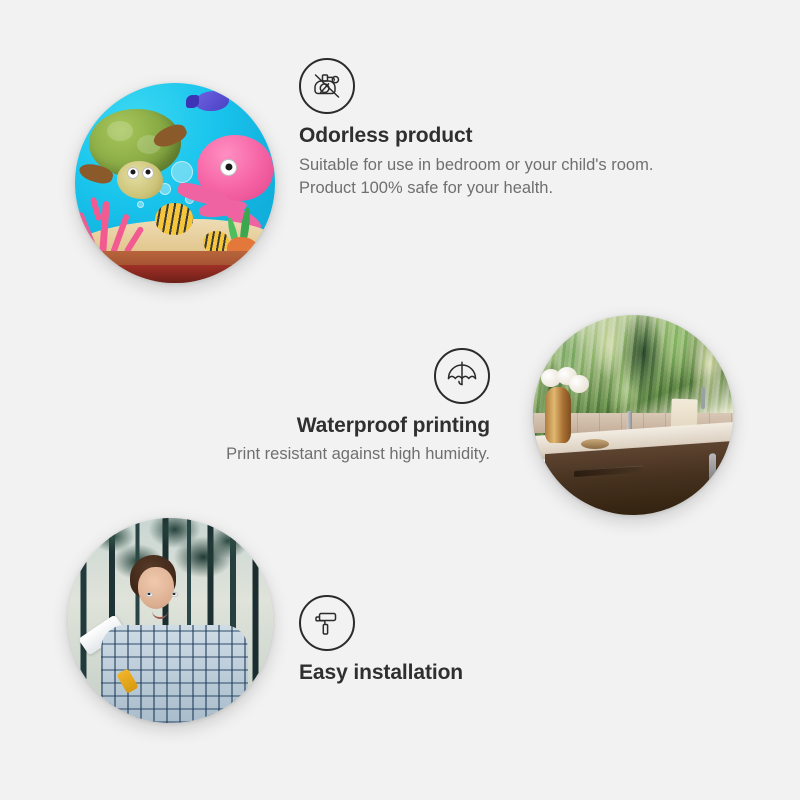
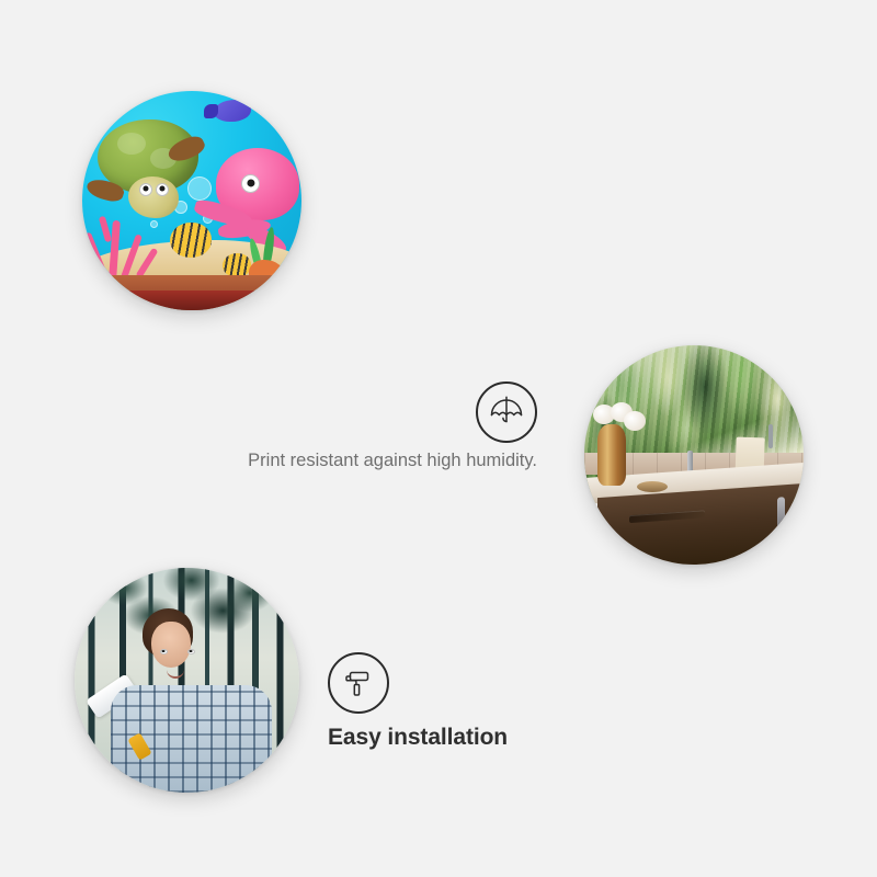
- Odorless product
- Suitable for use in bedroom or your child's room. Product 100% safe for your health.
- Waterproof printing
  Print resistant against high humidity.
  Easy installation
